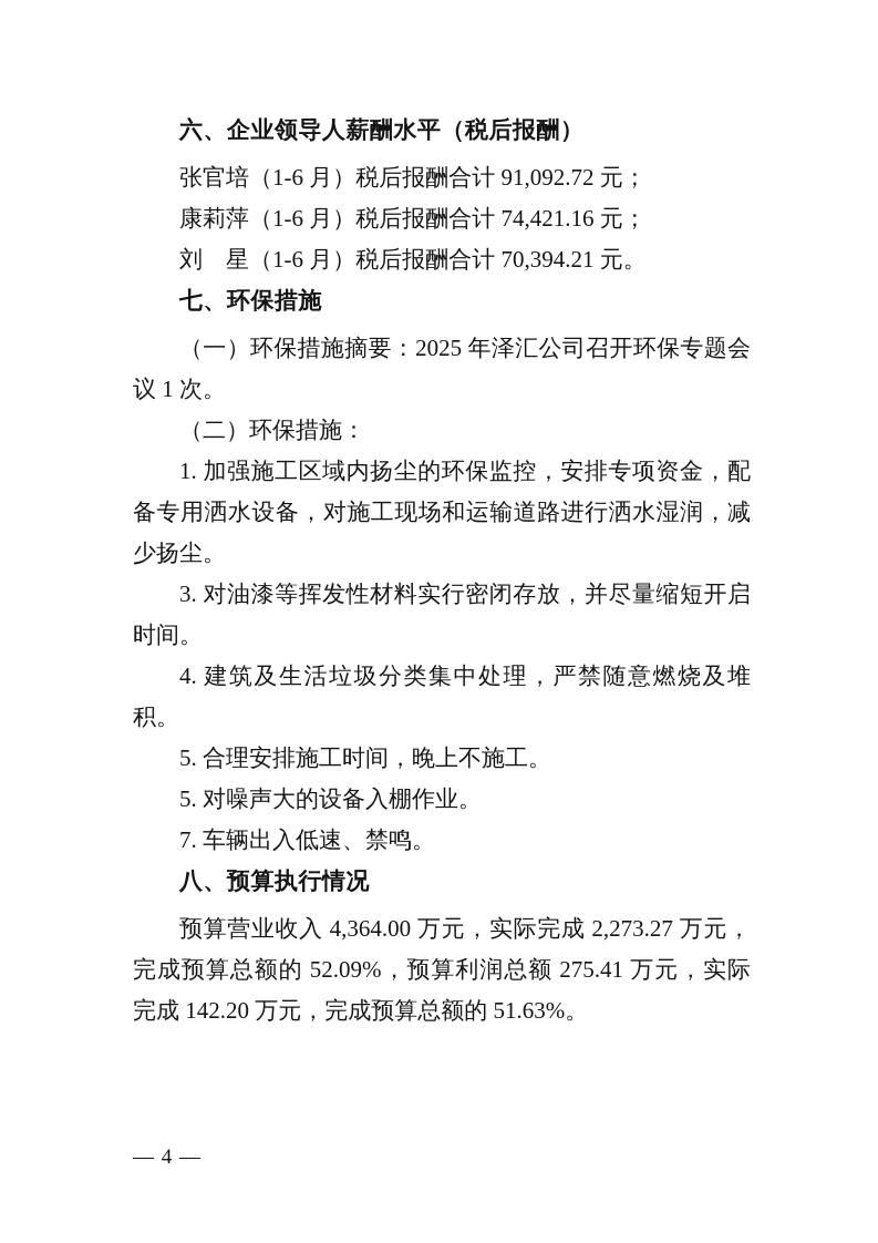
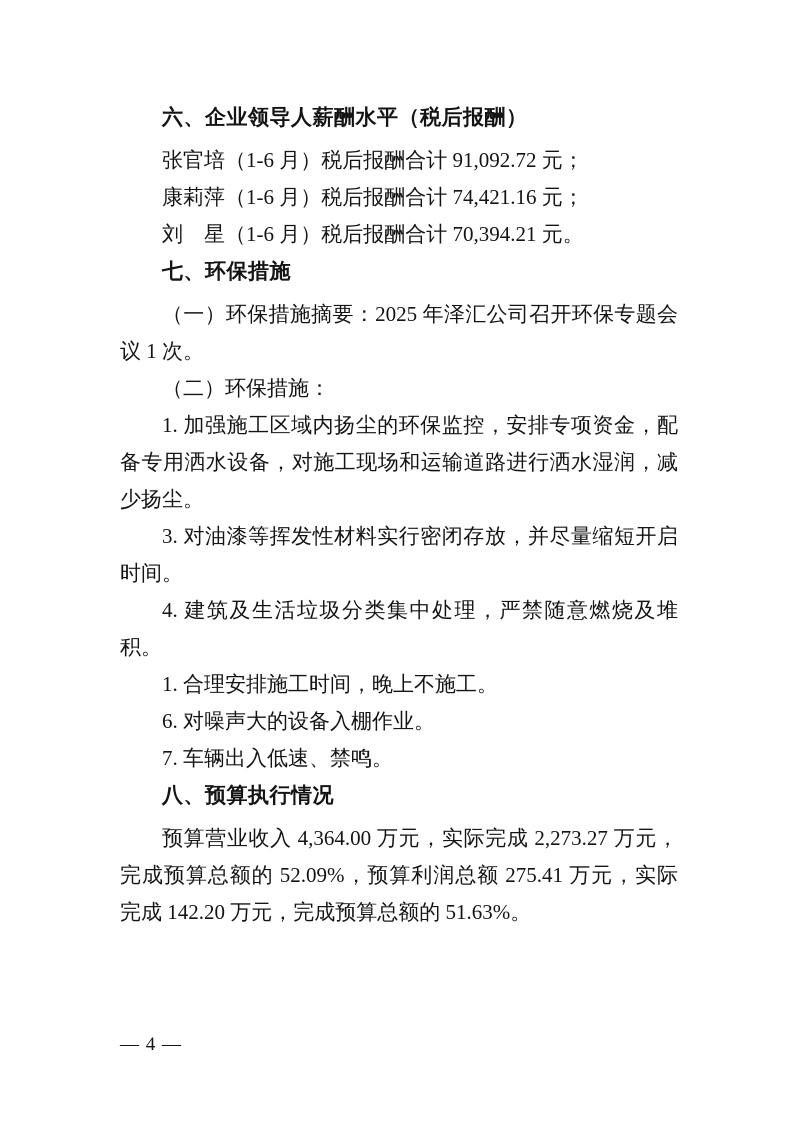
  六、企业领导人薪酬水平（税后报酬）
  张官培（1-6 月）税后报酬合计 91,092.72 元；
  康莉萍（1-6 月）税后报酬合计 74,421.16 元；
  刘 星（1-6 月）税后报酬合计 70,394.21 元。
  七、环保措施
  （一）环保措施摘要：2025 年泽汇公司召开环保专题会议 1 次。
  （二）环保措施：
  1. 加强施工区域内扬尘的环保监控，安排专项资金，配备专用洒水设备，对施工现场和运输道路进行洒水湿润，减少扬尘。
  3. 对油漆等挥发性材料实行密闭存放，并尽量缩短开启时间。
  4. 建筑及生活垃圾分类集中处理，严禁随意燃烧及堆积。
- 5. 合理安排施工时间，晚上不施工。
+ 1. 合理安排施工时间，晚上不施工。
- 5. 对噪声大的设备入棚作业。
+ 6. 对噪声大的设备入棚作业。
  7. 车辆出入低速、禁鸣。
  八、预算执行情况
  预算营业收入 4,364.00 万元，实际完成 2,273.27 万元，完成预算总额的 52.09%，预算利润总额 275.41 万元，实际完成 142.20 万元，完成预算总额的 51.63%。
  — 4 —
